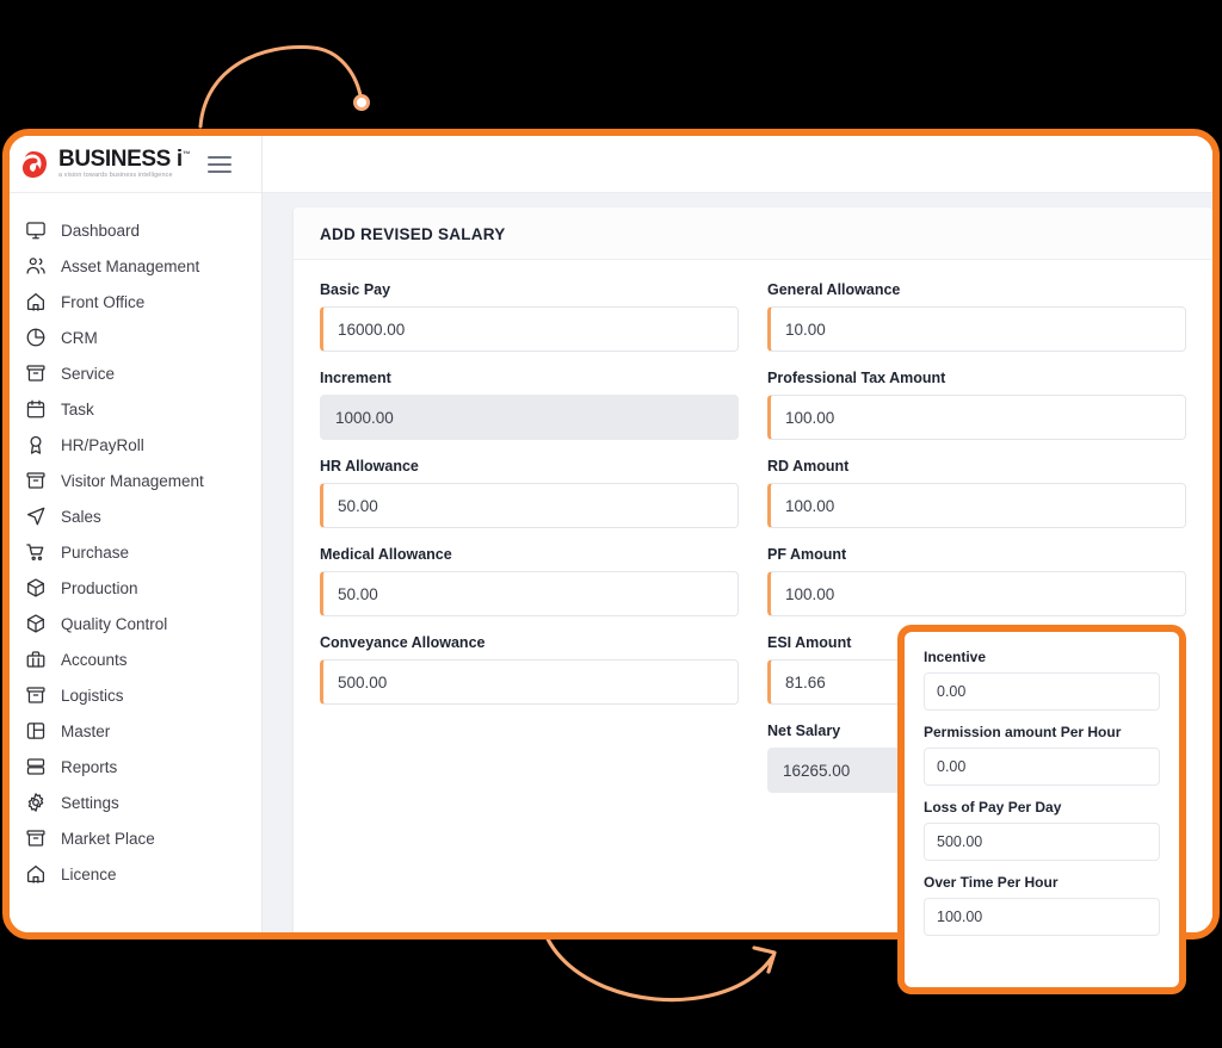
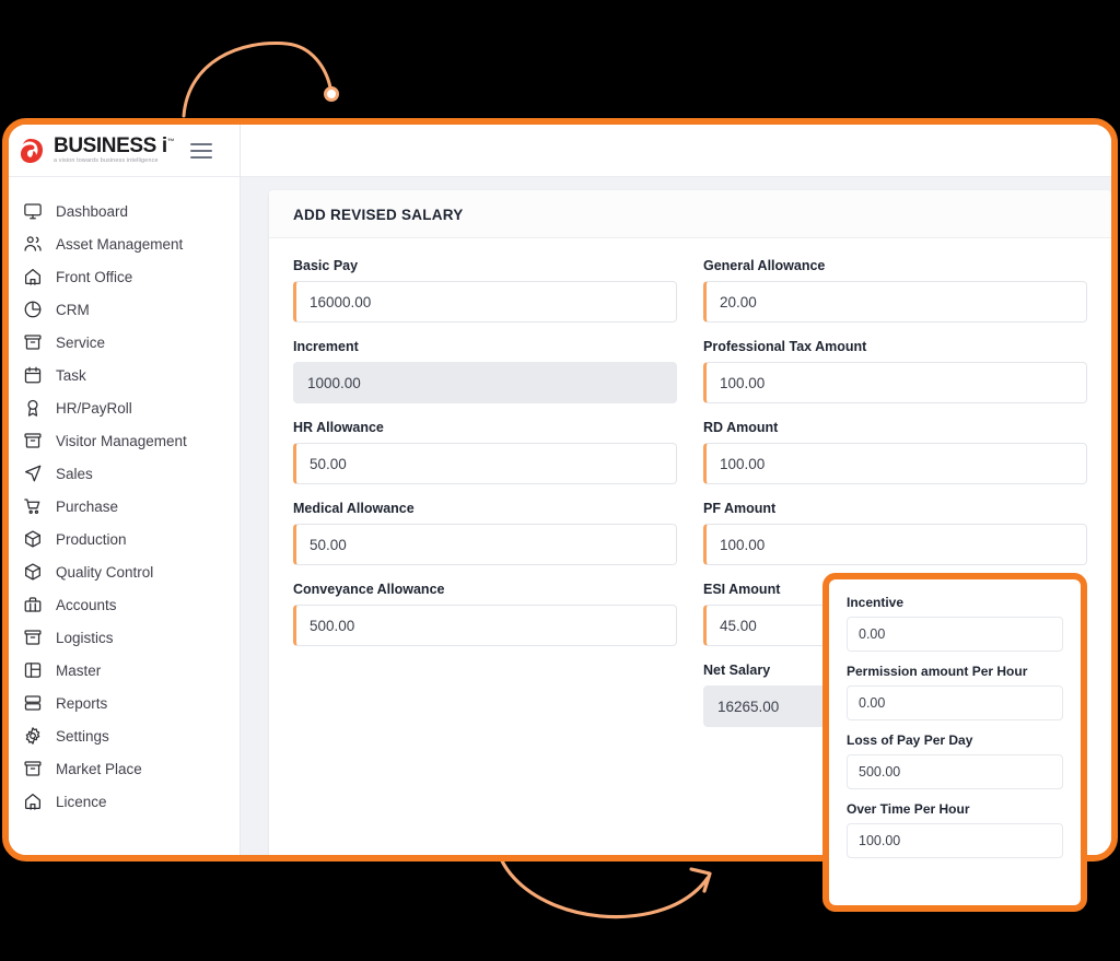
  BUSINESS i
  Dashboard
  Asset Management
  Front Office
  CRM
  Service
  Task
  HR/PayRoll
  Visitor Management
  Sales
  Purchase
  Production
  Quality Control
  Accounts
  Logistics
  Master
  Reports
  Settings
  Market Place
  Licence
  ADD REVISED SALARY
  Basic Pay
  16000.00
  Increment
  1000.00
  HR Allowance
  50.00
  Medical Allowance
  50.00
  Conveyance Allowance
  500.00
  General Allowance
- 10.00
+ 20.00
  Professional Tax Amount
  100.00
  RD Amount
  100.00
  PF Amount
  100.00
  ESI Amount
- 81.66
+ 45.00
  Net Salary
  16265.00
  Incentive
  0.00
  Permission amount Per Hour
  0.00
  Loss of Pay Per Day
  500.00
  Over Time Per Hour
  100.00
